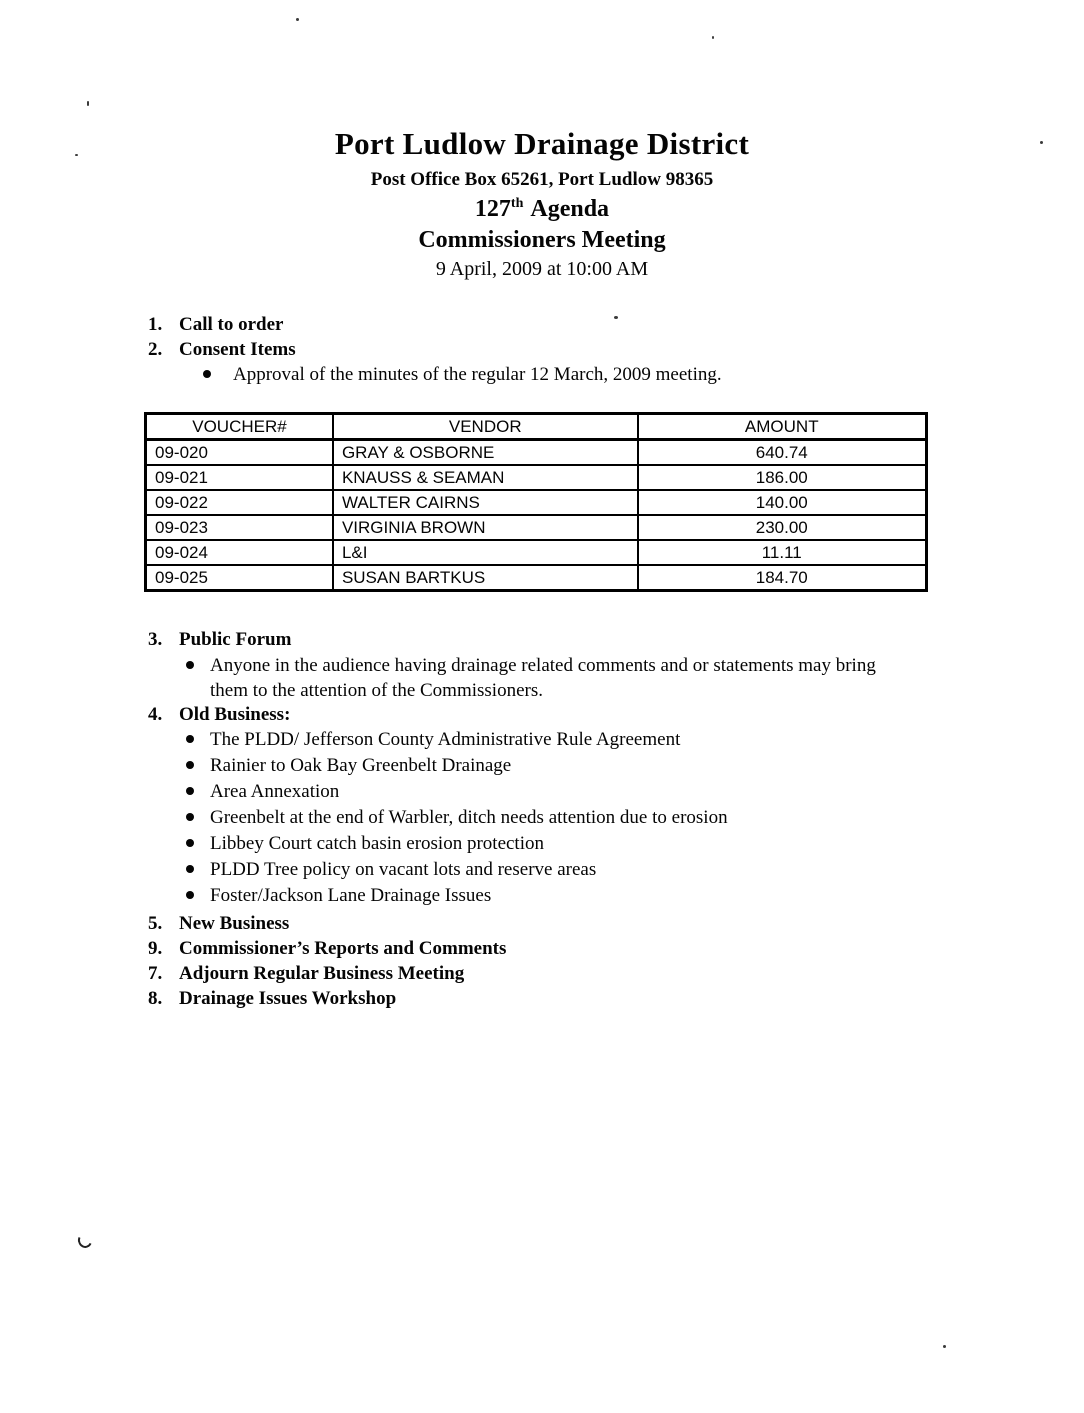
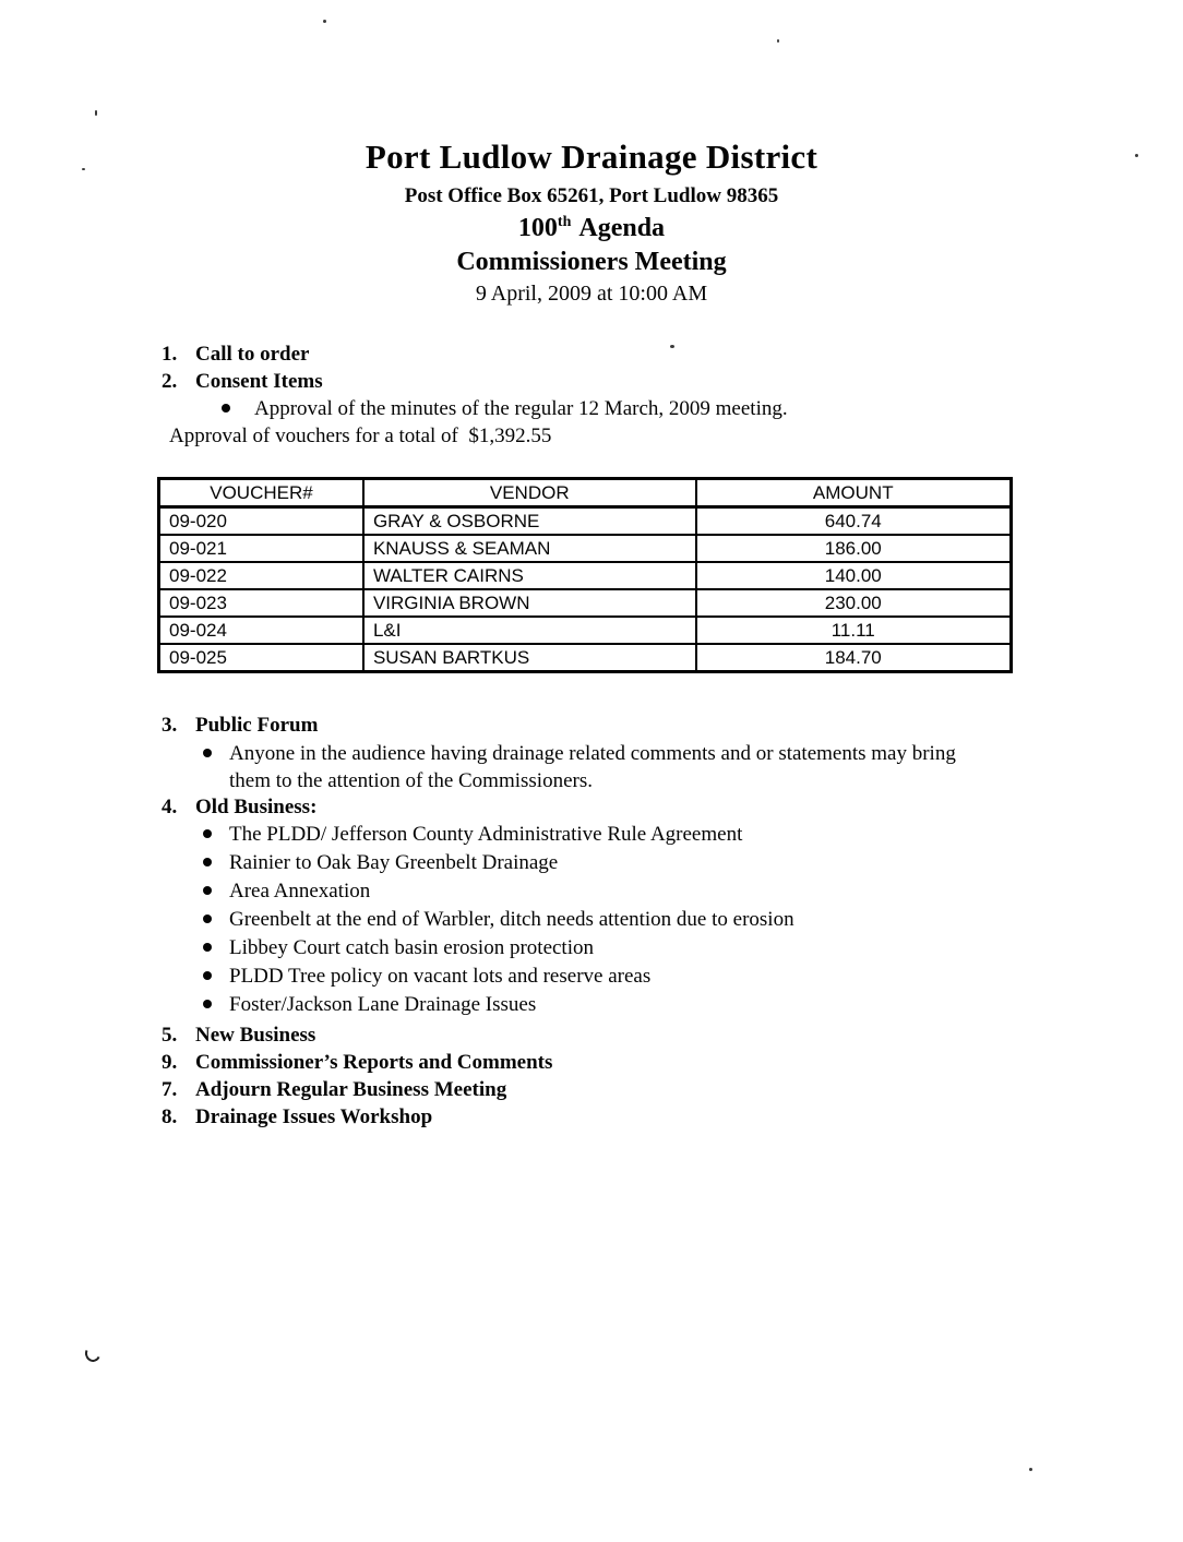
  Port Ludlow Drainage District
  Post Office Box 65261, Port Ludlow 98365
- 127th Agenda
+ 100th Agenda
  Commissioners Meeting
  9 April, 2009 at 10:00 AM
  1.
  Call to order
  2.
  Consent Items
  Approval of the minutes of the regular 12 March, 2009 meeting.
+ Approval of vouchers for a total of $1,392.55
  VOUCHER#	VENDOR	AMOUNT
  09-020	GRAY & OSBORNE	640.74
  09-021	KNAUSS & SEAMAN	186.00
  09-022	WALTER CAIRNS	140.00
  09-023	VIRGINIA BROWN	230.00
  09-024	L&I	11.11
  09-025	SUSAN BARTKUS	184.70
  3.
  Public Forum
  Anyone in the audience having drainage related comments and or statements may bring them to the attention of the Commissioners.
  4.
  Old Business:
  The PLDD/ Jefferson County Administrative Rule Agreement
  Rainier to Oak Bay Greenbelt Drainage
  Area Annexation
  Greenbelt at the end of Warbler, ditch needs attention due to erosion
  Libbey Court catch basin erosion protection
  PLDD Tree policy on vacant lots and reserve areas
  Foster/Jackson Lane Drainage Issues
  5.
  New Business
  9.
  Commissioner’s Reports and Comments
  7.
  Adjourn Regular Business Meeting
  8.
  Drainage Issues Workshop
